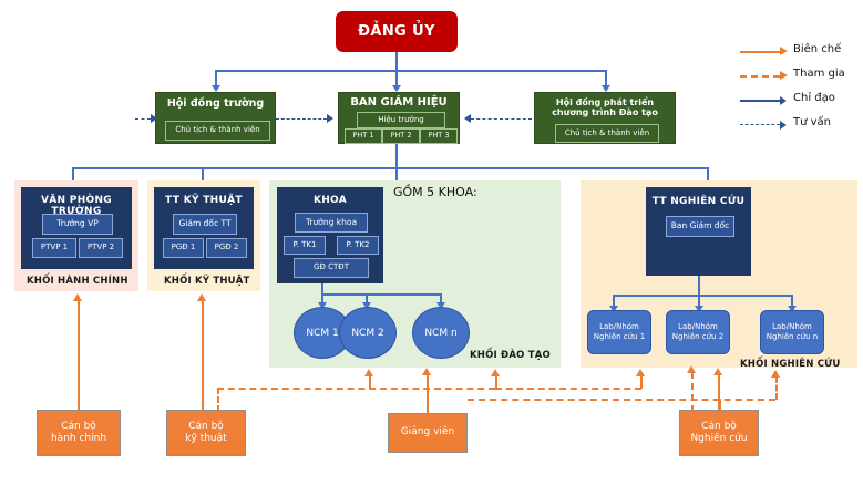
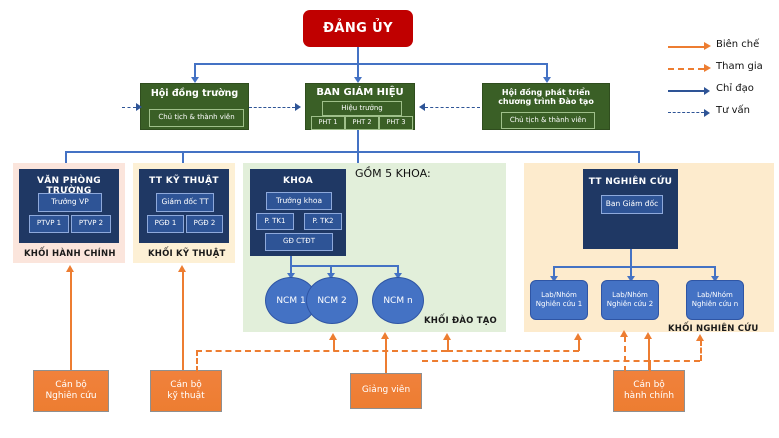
  ĐẢNG ỦY
  Hội đồng trường
  Chủ tịch & thành viên
  BAN GIÁM HIỆU
  Hiệu trưởng
  PHT 1
  PHT 2
  PHT 3
  Hội đồng phát triển
  chương trình Đào tạo
  Chủ tịch & thành viên
  KHỐI HÀNH CHÍNH
  KHỐI KỸ THUẬT
  KHỐI ĐÀO TẠO
  KHỐI NGHIÊN CỨU
  VĂN PHÒNG TRƯỜNG
  Trưởng VP
  PTVP 1
  PTVP 2
  TT KỸ THUẬT
  Giám đốc TT
  PGĐ 1
  PGĐ 2
  KHOA
  Trưởng khoa
  P. TK1
  P. TK2
  GĐ CTĐT
  GỒM 5 KHOA:
  NCM 1
  NCM 2
  NCM n
  TT NGHIÊN CỨU
  Ban Giám đốc
  Lab/Nhóm
  Nghiên cứu 1
  Lab/Nhóm
  Nghiên cứu 2
  Lab/Nhóm
  Nghiên cứu n
  Cán bộ
- hành chính
+ Nghiên cứu
  Cán bộ
  kỹ thuật
  Giảng viên
  Cán bộ
- Nghiên cứu
+ hành chính
  Biên chế
  Tham gia
  Chỉ đạo
  Tư vấn
